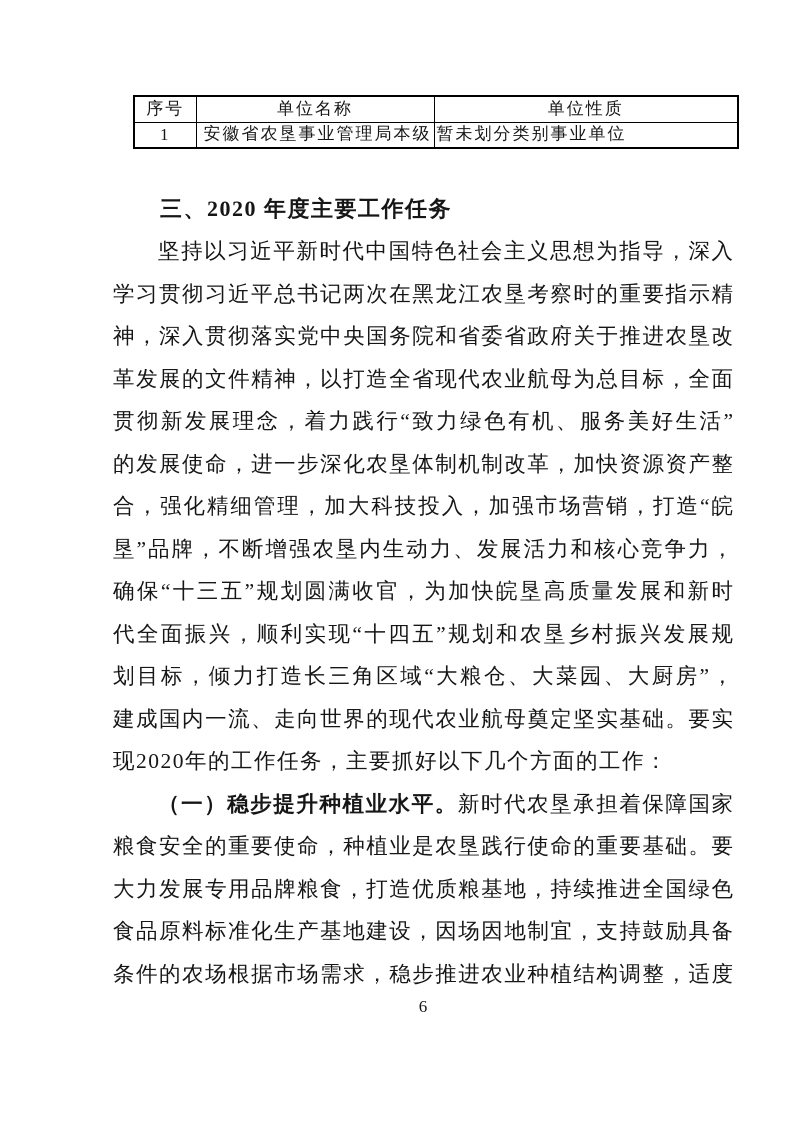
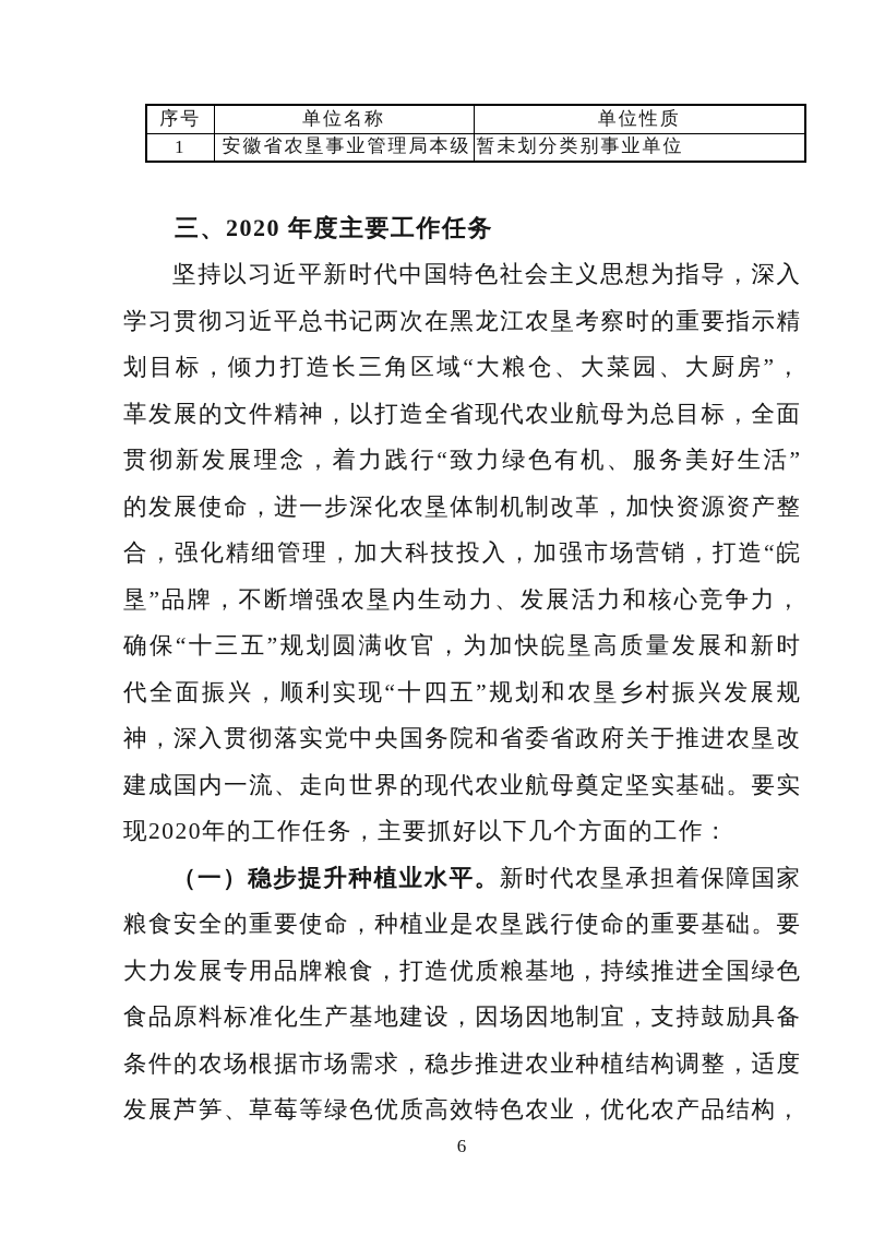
  序号	单位名称	单位性质
  1	安徽省农垦事业管理局本级	暂未划分类别事业单位
  三、2020 年度主要工作任务
  坚持以习近平新时代中国特色社会主义思想为指导，深入
  学习贯彻习近平总书记两次在黑龙江农垦考察时的重要指示精
- 神，深入贯彻落实党中央国务院和省委省政府关于推进农垦改
+ 划目标，倾力打造长三角区域“大粮仓、大菜园、大厨房”，
  革发展的文件精神，以打造全省现代农业航母为总目标，全面
  贯彻新发展理念，着力践行“致力绿色有机、服务美好生活”
  的发展使命，进一步深化农垦体制机制改革，加快资源资产整
  合，强化精细管理，加大科技投入，加强市场营销，打造“皖
  垦”品牌，不断增强农垦内生动力、发展活力和核心竞争力，
  确保“十三五”规划圆满收官，为加快皖垦高质量发展和新时
  代全面振兴，顺利实现“十四五”规划和农垦乡村振兴发展规
- 划目标，倾力打造长三角区域“大粮仓、大菜园、大厨房”，
+ 神，深入贯彻落实党中央国务院和省委省政府关于推进农垦改
  建成国内一流、走向世界的现代农业航母奠定坚实基础。要实
  现2020年的工作任务，主要抓好以下几个方面的工作：
  （一）稳步提升种植业水平。新时代农垦承担着保障国家
  粮食安全的重要使命，种植业是农垦践行使命的重要基础。要
  大力发展专用品牌粮食，打造优质粮基地，持续推进全国绿色
  食品原料标准化生产基地建设，因场因地制宜，支持鼓励具备
  条件的农场根据市场需求，稳步推进农业种植结构调整，适度
+ 发展芦笋、草莓等绿色优质高效特色农业，优化农产品结构，
  6
